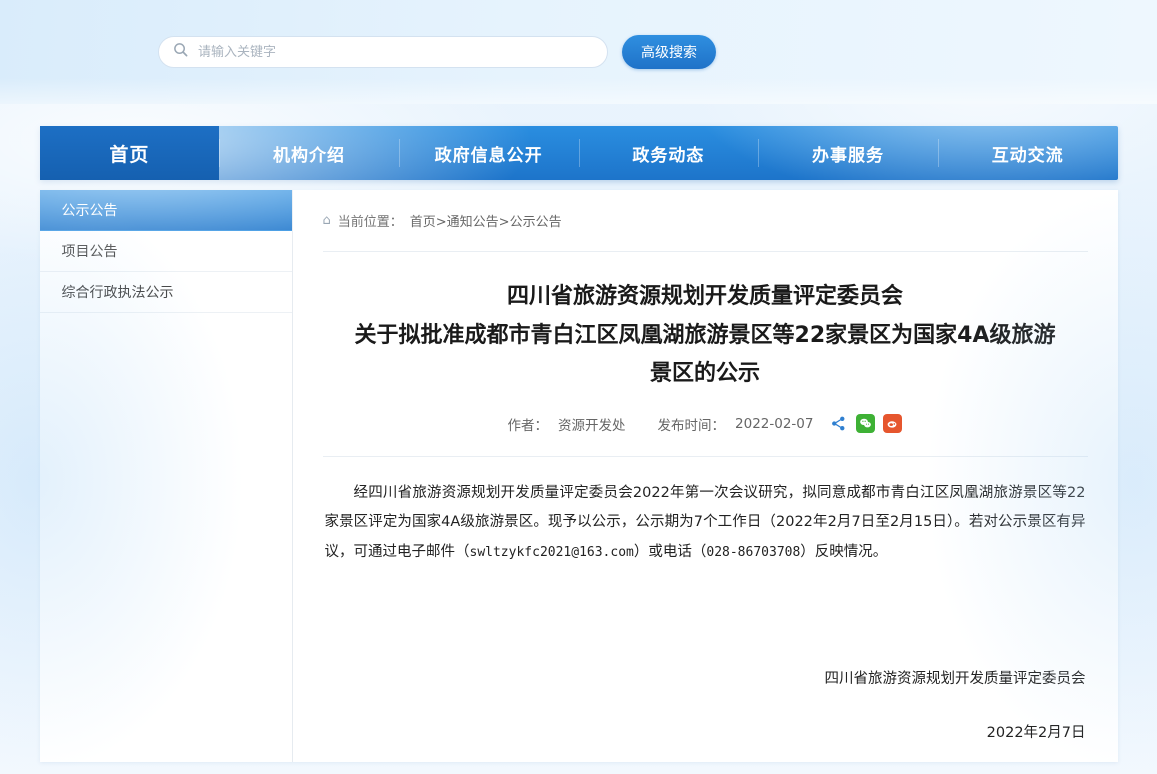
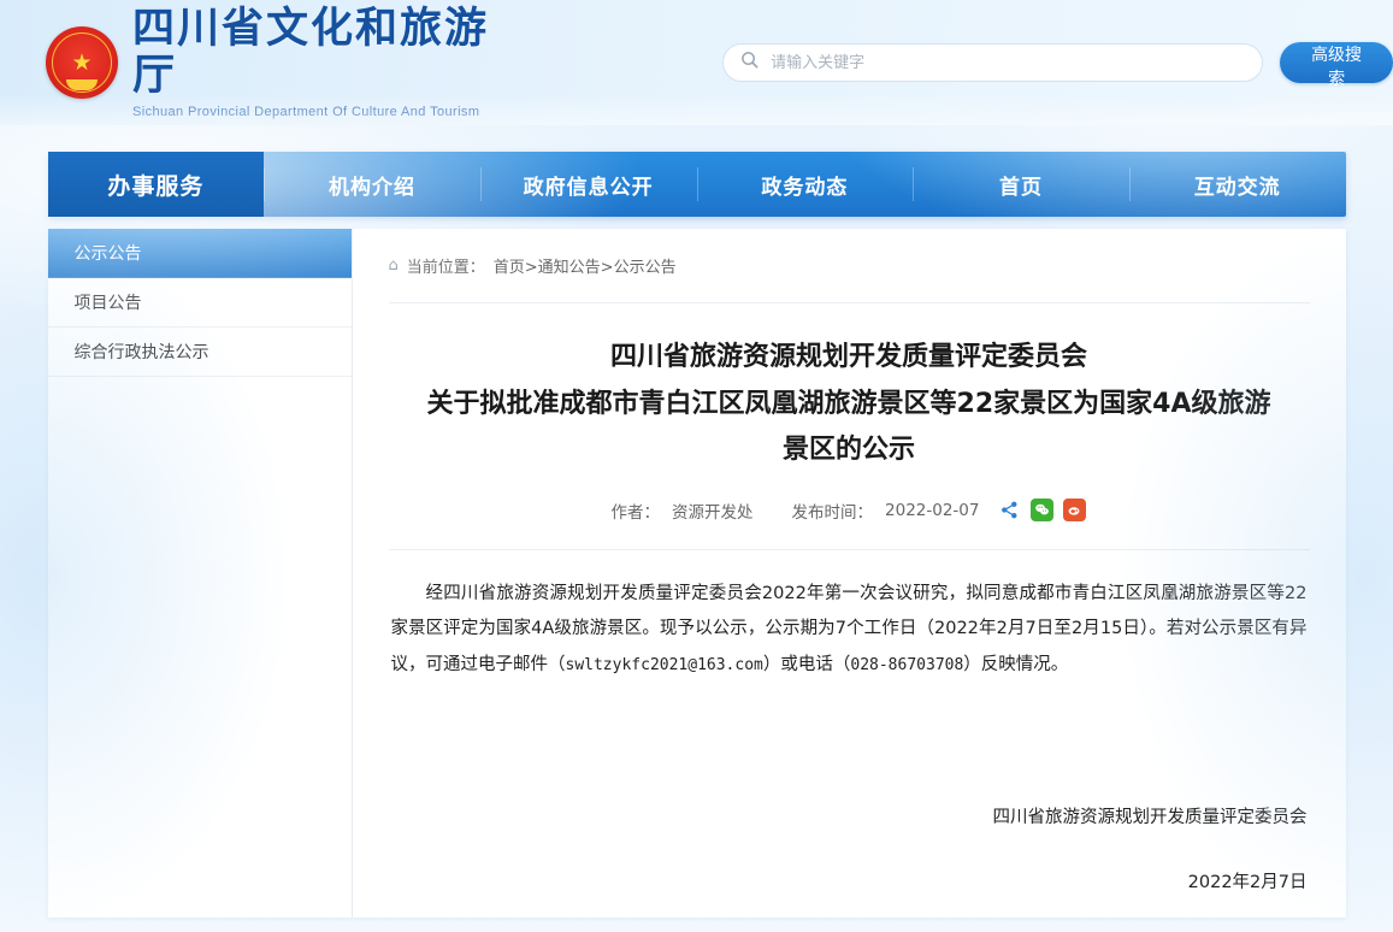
+ ★
+ 四川省文化和旅游厅
  请输入关键字
  高级搜索
- 首页
+ 办事服务
  机构介绍
  政府信息公开
  政务动态
- 办事服务
+ 首页
  互动交流
